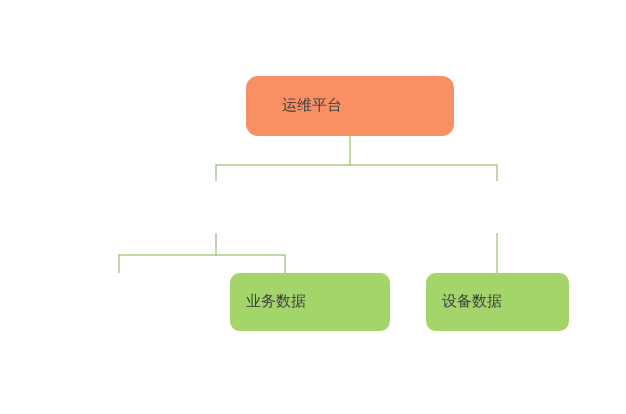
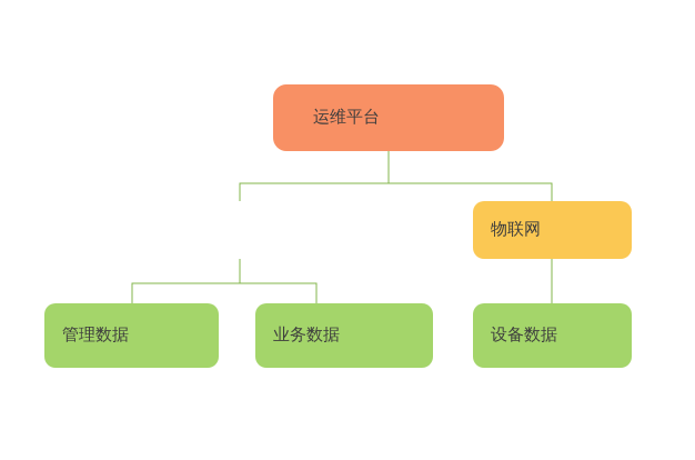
  运维平台
+ 物联网
+ 管理数据
  业务数据
  设备数据
